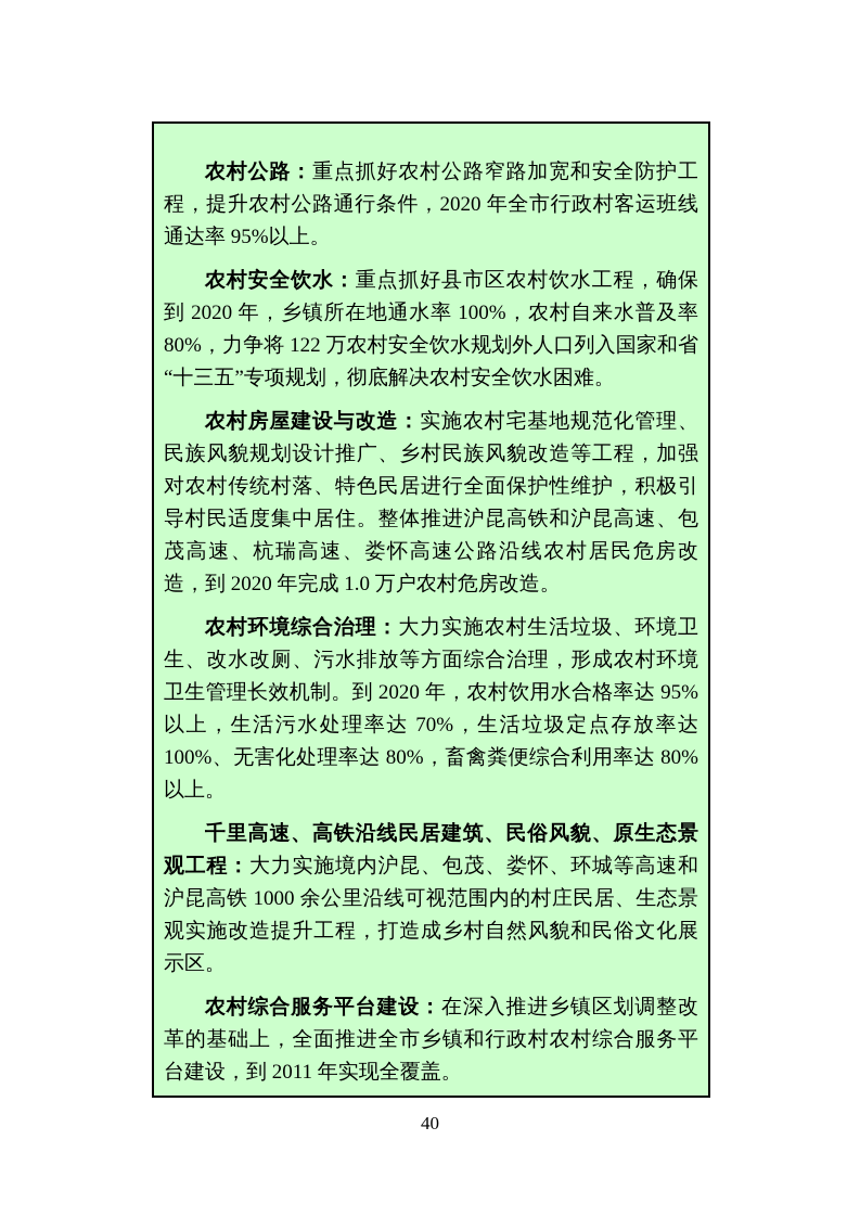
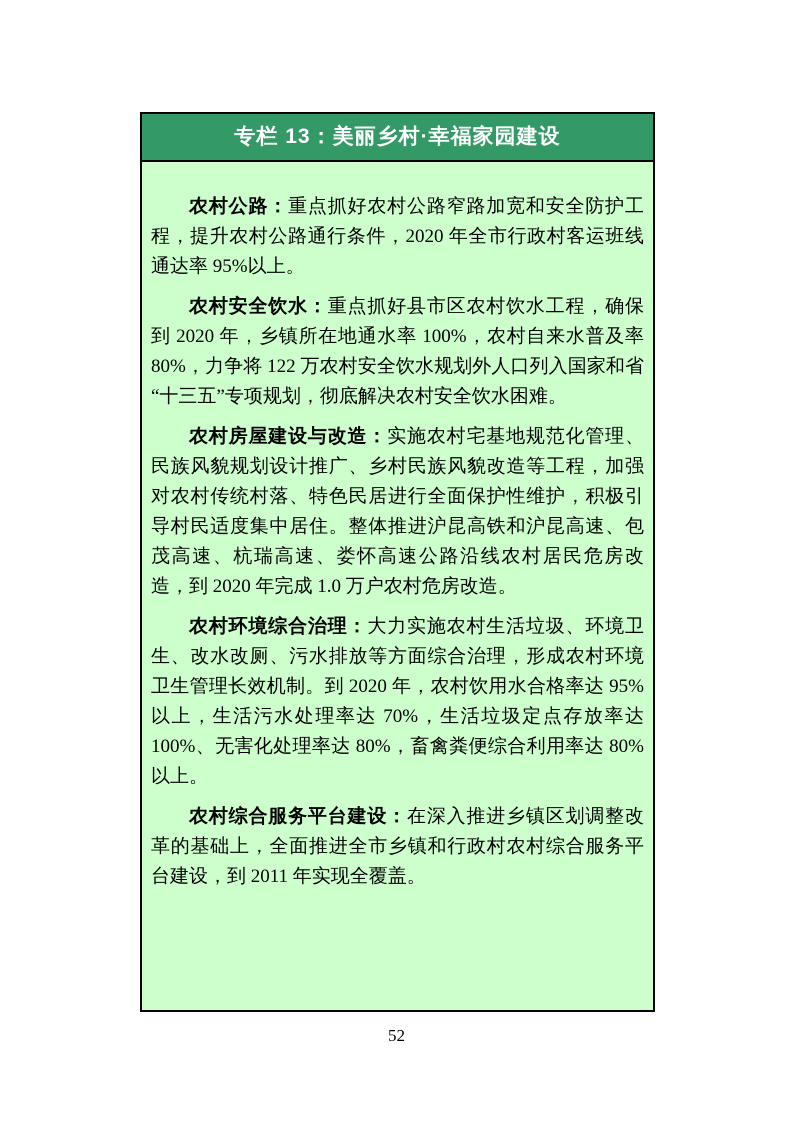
+ 专栏 13：美丽乡村·幸福家园建设
  农村公路：重点抓好农村公路窄路加宽和安全防护工程，提升农村公路通行条件，2020 年全市行政村客运班线通达率 95%以上。
  农村安全饮水：重点抓好县市区农村饮水工程，确保到 2020 年，乡镇所在地通水率 100%，农村自来水普及率 80%，力争将 122 万农村安全饮水规划外人口列入国家和省“十三五”专项规划，彻底解决农村安全饮水困难。
  农村房屋建设与改造：实施农村宅基地规范化管理、民族风貌规划设计推广、乡村民族风貌改造等工程，加强对农村传统村落、特色民居进行全面保护性维护，积极引导村民适度集中居住。整体推进沪昆高铁和沪昆高速、包茂高速、杭瑞高速、娄怀高速公路沿线农村居民危房改造，到 2020 年完成 1.0 万户农村危房改造。
  农村环境综合治理：大力实施农村生活垃圾、环境卫生、改水改厕、污水排放等方面综合治理，形成农村环境卫生管理长效机制。到 2020 年，农村饮用水合格率达 95%以上，生活污水处理率达 70%，生活垃圾定点存放率达 100%、无害化处理率达 80%，畜禽粪便综合利用率达 80%以上。
- 千里高速、高铁沿线民居建筑、民俗风貌、原生态景观工程：大力实施境内沪昆、包茂、娄怀、环城等高速和沪昆高铁 1000 余公里沿线可视范围内的村庄民居、生态景观实施改造提升工程，打造成乡村自然风貌和民俗文化展示区。
  农村综合服务平台建设：在深入推进乡镇区划调整改革的基础上，全面推进全市乡镇和行政村农村综合服务平台建设，到 2011 年实现全覆盖。
- 40
+ 52
